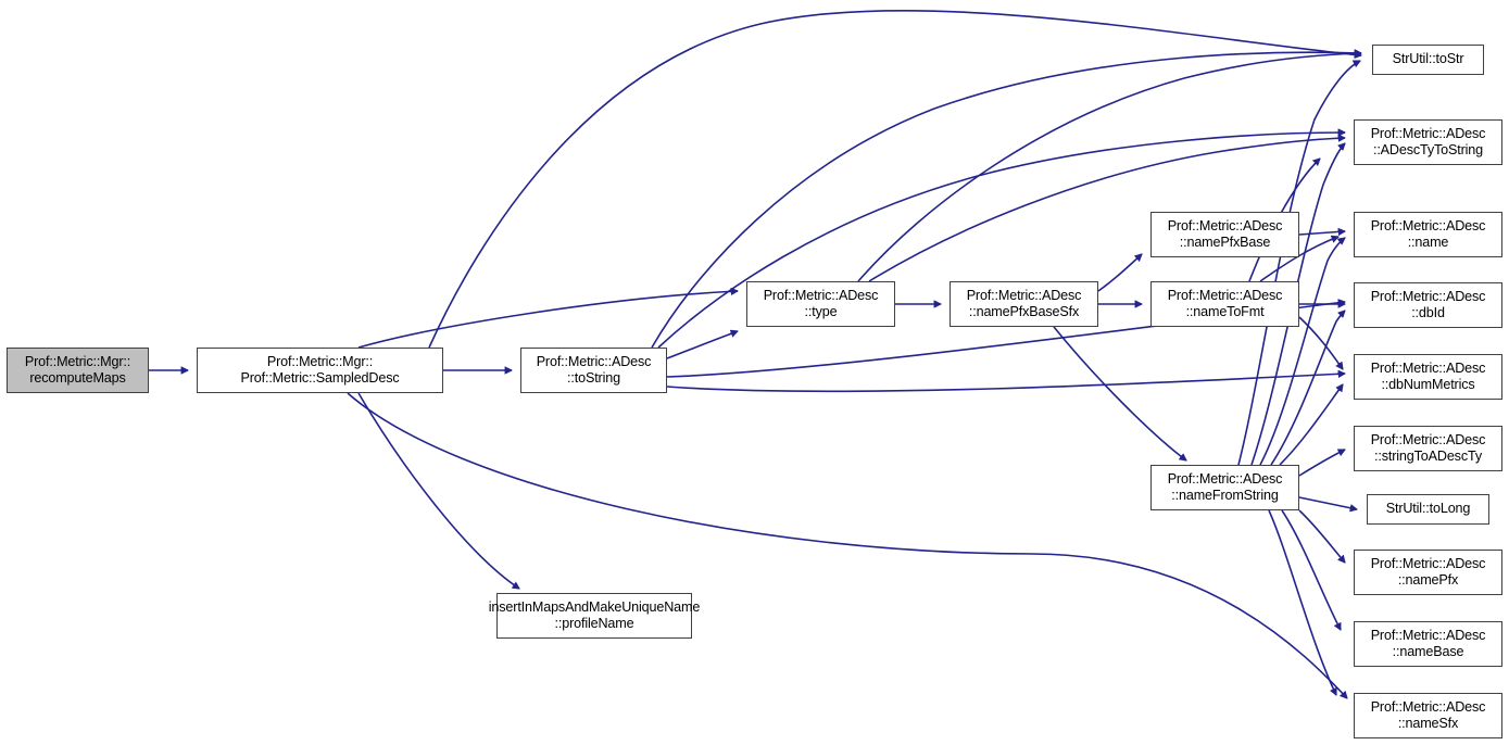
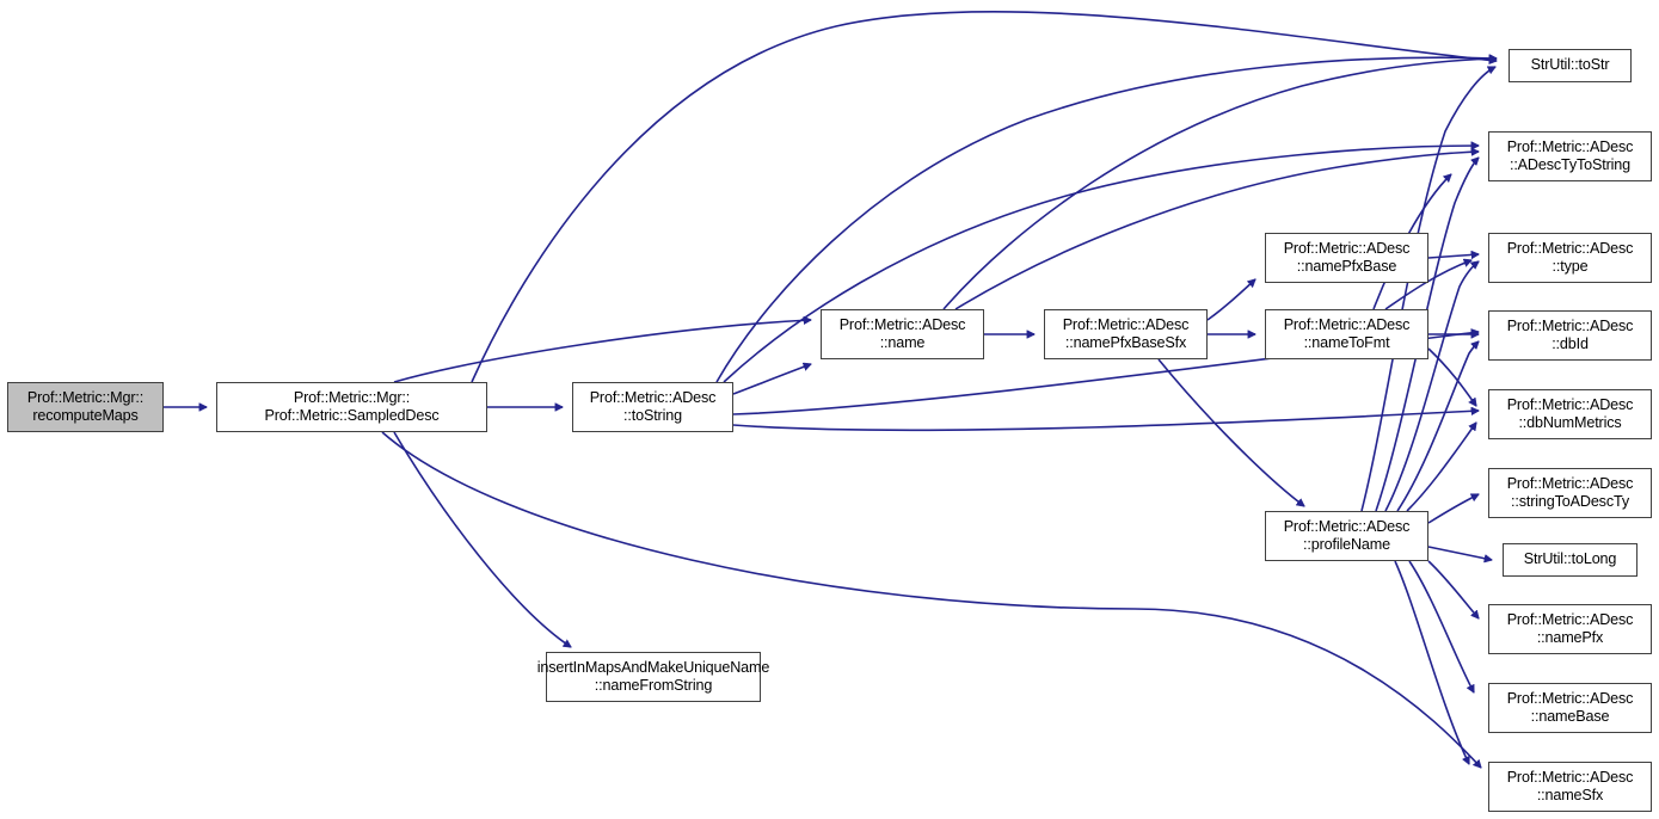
  Prof::Metric::Mgr::
  recomputeMaps
  Prof::Metric::Mgr::
  Prof::Metric::SampledDesc
  Prof::Metric::ADesc
  ::toString
  insertInMapsAndMakeUniqueName
- ::profileName
+ ::nameFromString
  Prof::Metric::ADesc
- ::type
+ ::name
  Prof::Metric::ADesc
  ::namePfxBaseSfx
  Prof::Metric::ADesc
  ::namePfxBase
  Prof::Metric::ADesc
  ::nameToFmt
  Prof::Metric::ADesc
- ::nameFromString
+ ::profileName
  StrUtil::toStr
  Prof::Metric::ADesc
  ::ADescTyToString
  Prof::Metric::ADesc
- ::name
+ ::type
  Prof::Metric::ADesc
  ::dbId
  Prof::Metric::ADesc
  ::dbNumMetrics
  Prof::Metric::ADesc
  ::stringToADescTy
  StrUtil::toLong
  Prof::Metric::ADesc
  ::namePfx
  Prof::Metric::ADesc
  ::nameBase
  Prof::Metric::ADesc
  ::nameSfx
